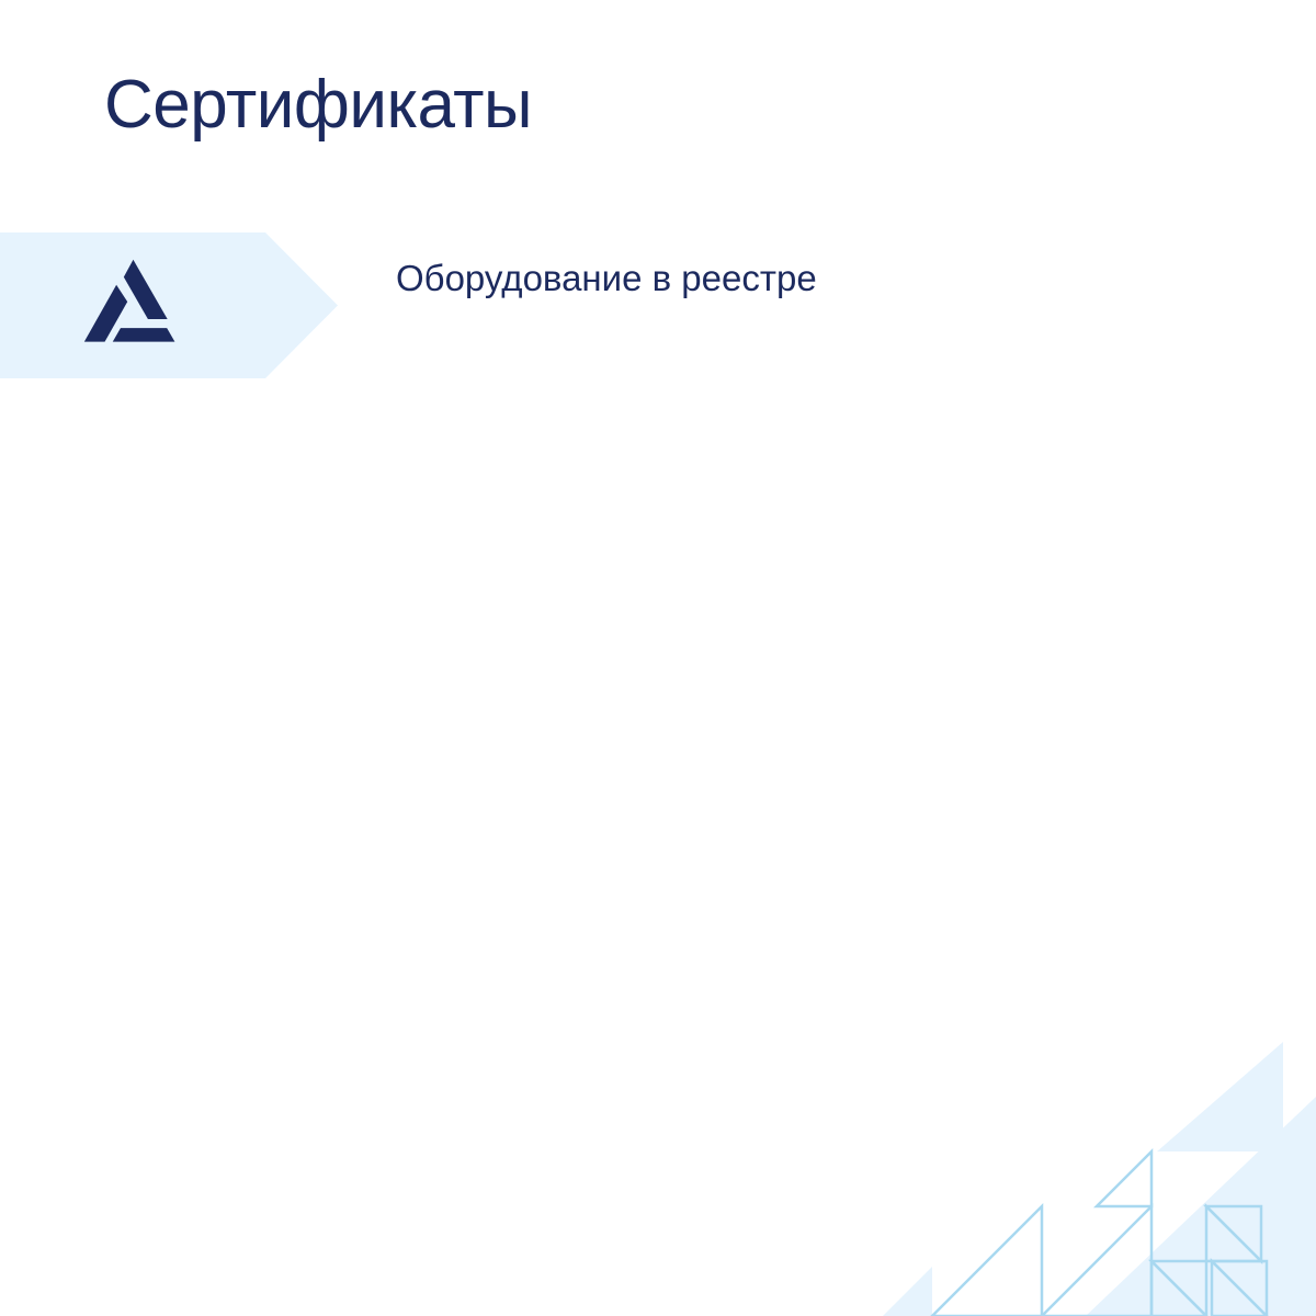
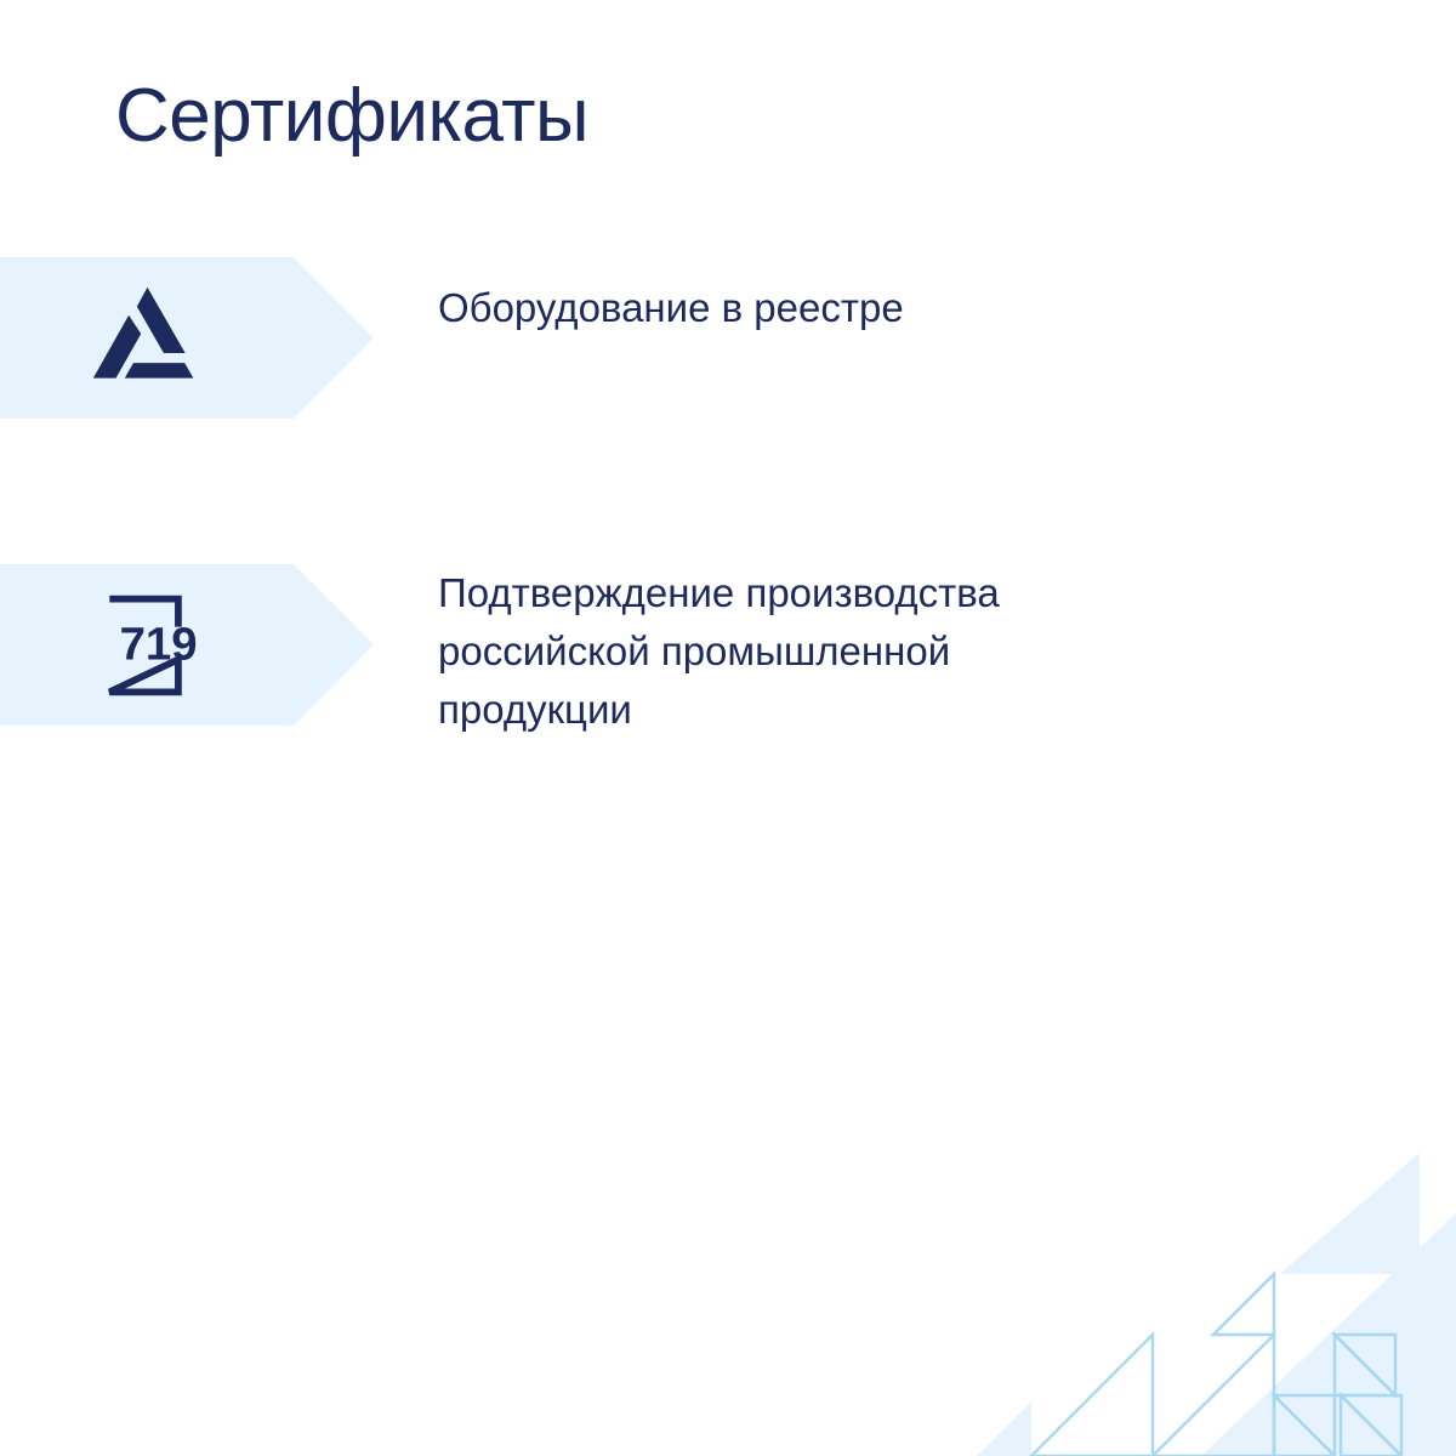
  Сертификаты
  Оборудование в реестре
+ 719
+ Подтверждение производства
+ российской промышленной
+ продукции
